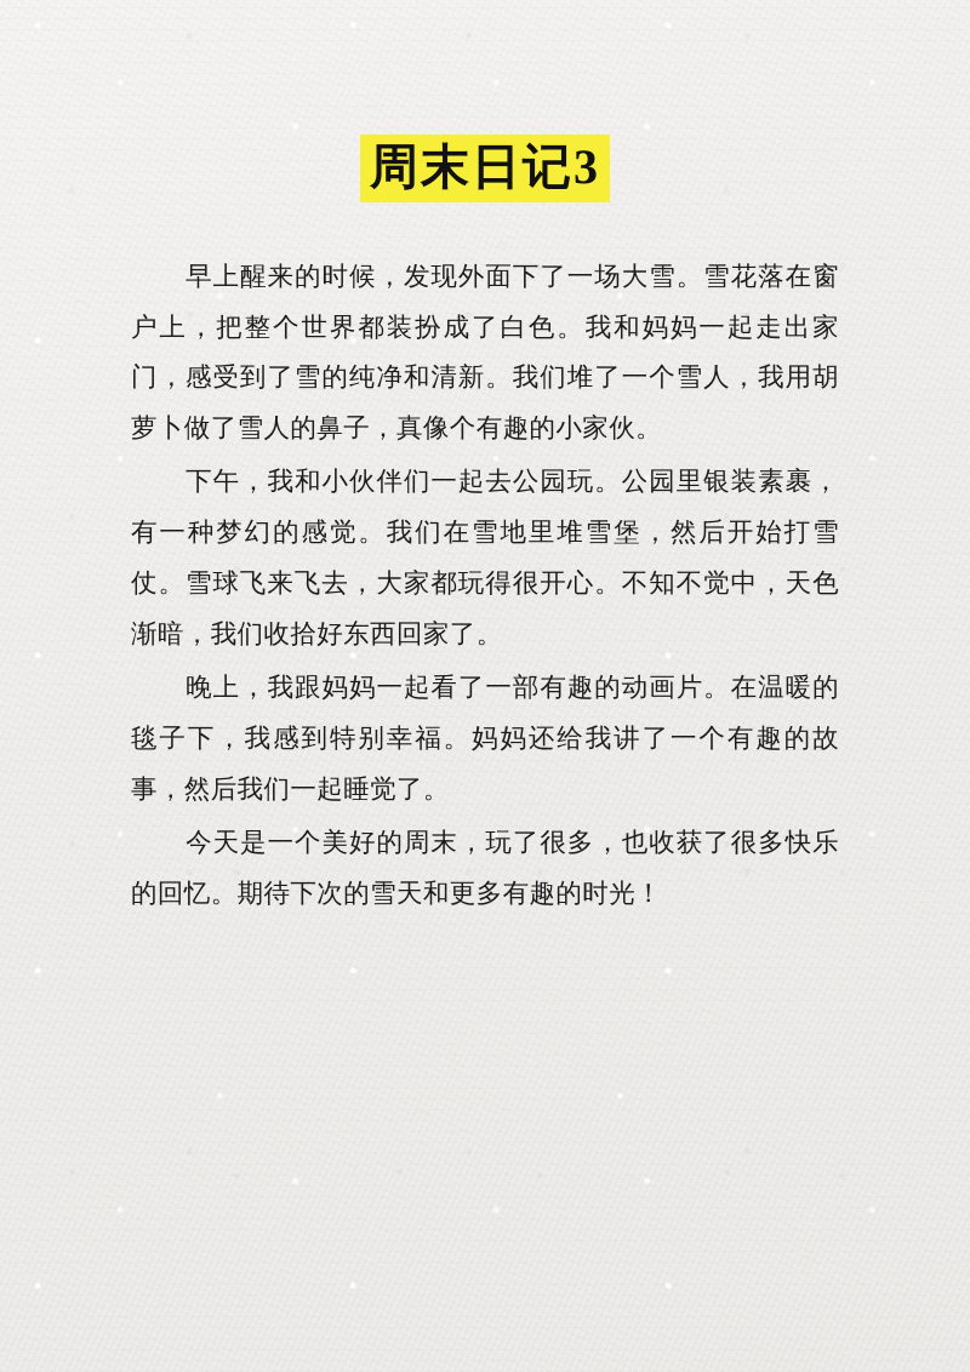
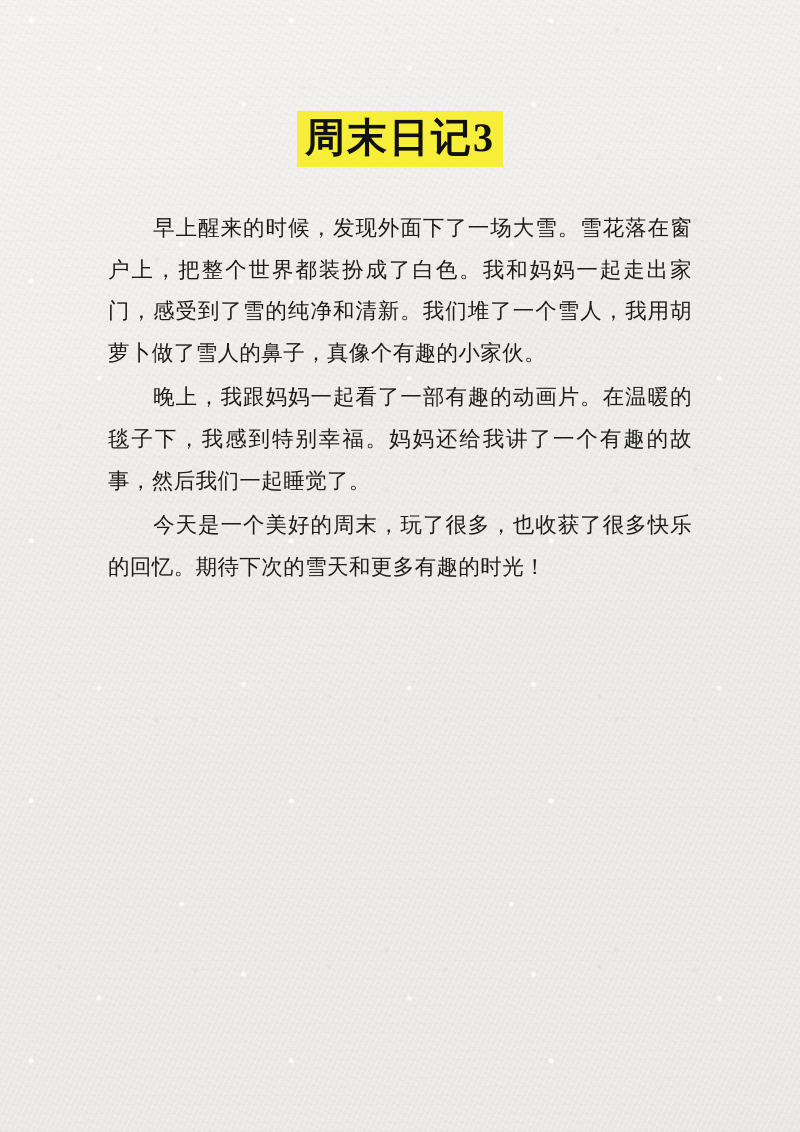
  周末日记3
  早上醒来的时候，发现外面下了一场大雪。雪花落在窗户上，把整个世界都装扮成了白色。我和妈妈一起走出家门，感受到了雪的纯净和清新。我们堆了一个雪人，我用胡萝卜做了雪人的鼻子，真像个有趣的小家伙。
- 下午，我和小伙伴们一起去公园玩。公园里银装素裹，有一种梦幻的感觉。我们在雪地里堆雪堡，然后开始打雪仗。雪球飞来飞去，大家都玩得很开心。不知不觉中，天色渐暗，我们收拾好东西回家了。
  晚上，我跟妈妈一起看了一部有趣的动画片。在温暖的毯子下，我感到特别幸福。妈妈还给我讲了一个有趣的故事，然后我们一起睡觉了。
  今天是一个美好的周末，玩了很多，也收获了很多快乐的回忆。期待下次的雪天和更多有趣的时光！
